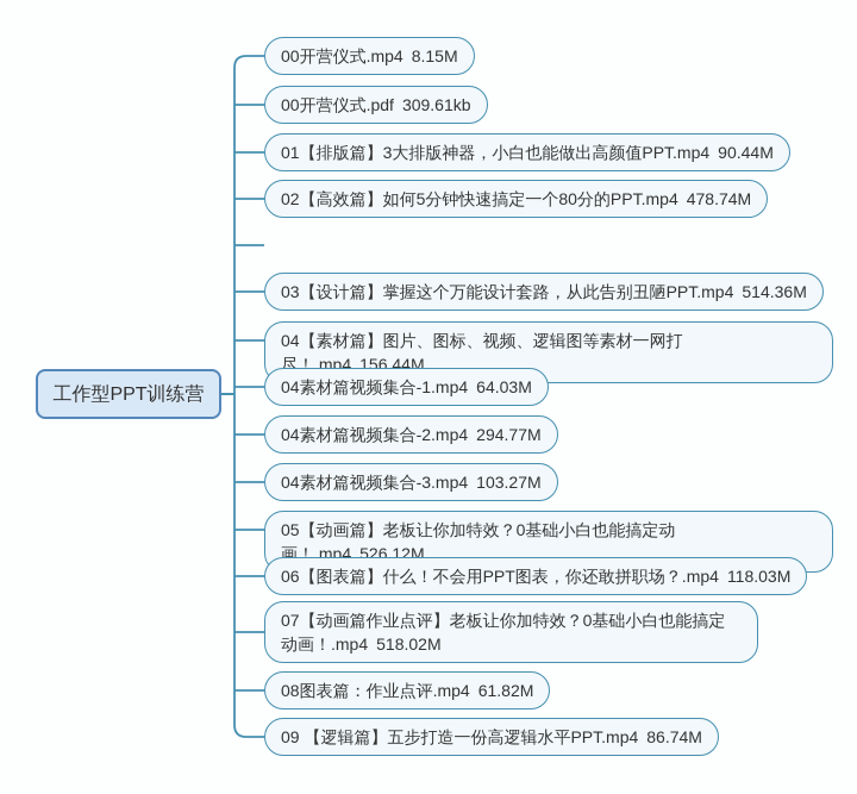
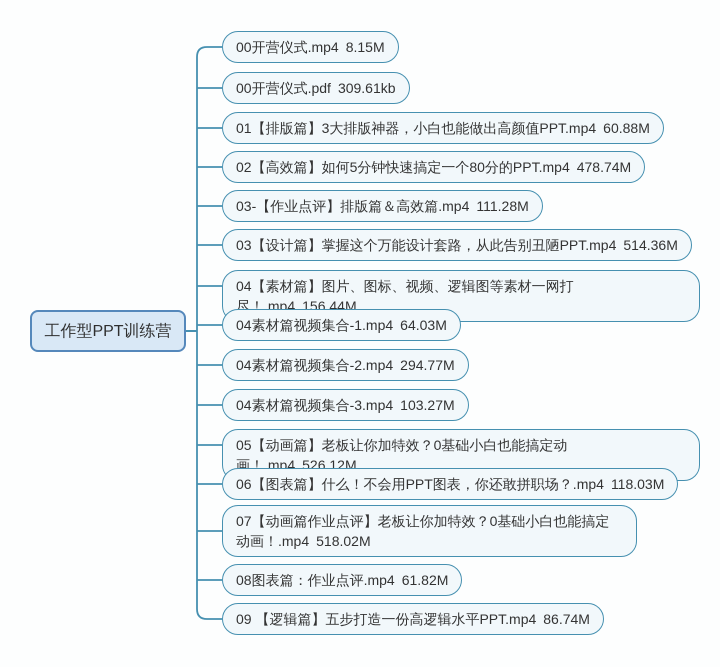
  工作型PPT训练营
  00开营仪式.mp4 8.15M
  00开营仪式.pdf 309.61kb
- 01【排版篇】3大排版神器，小白也能做出高颜值PPT.mp4 90.44M
+ 01【排版篇】3大排版神器，小白也能做出高颜值PPT.mp4 60.88M
  02【高效篇】如何5分钟快速搞定一个80分的PPT.mp4 478.74M
+ 03-【作业点评】排版篇＆高效篇.mp4 111.28M
  03【设计篇】掌握这个万能设计套路，从此告别丑陋PPT.mp4 514.36M
  04【素材篇】图片、图标、视频、逻辑图等素材一网打尽！.mp4 156.44M
  04素材篇视频集合-1.mp4 64.03M
  04素材篇视频集合-2.mp4 294.77M
  04素材篇视频集合-3.mp4 103.27M
  05【动画篇】老板让你加特效？0基础小白也能搞定动画！.mp4 526.12M
  06【图表篇】什么！不会用PPT图表，你还敢拼职场？.mp4 118.03M
  07【动画篇作业点评】老板让你加特效？0基础小白也能搞定动画！.mp4 518.02M
  08图表篇：作业点评.mp4 61.82M
  09 【逻辑篇】五步打造一份高逻辑水平PPT.mp4 86.74M
